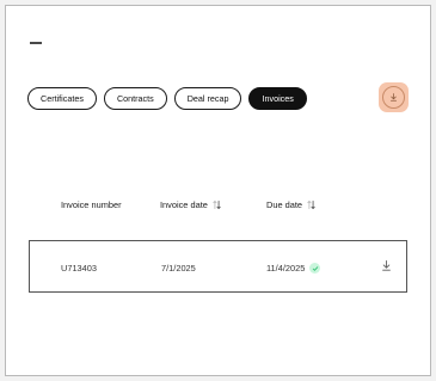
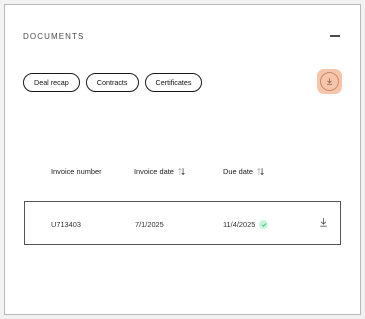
+ DOCUMENTS
- Certificates
+ Deal recap
  Contracts
- Deal recap
+ Certificates
- Invoices
  Invoice number
  Invoice date
  Due date
  U713403
  7/1/2025
  11/4/2025
